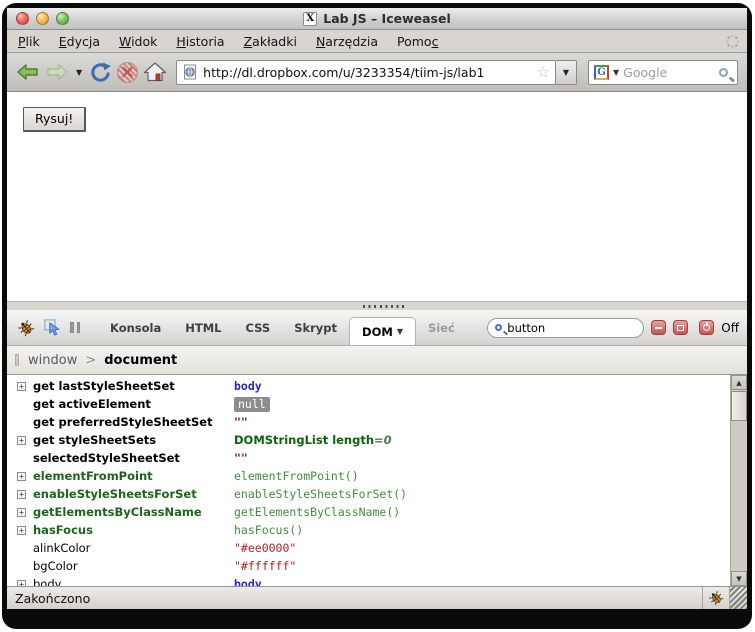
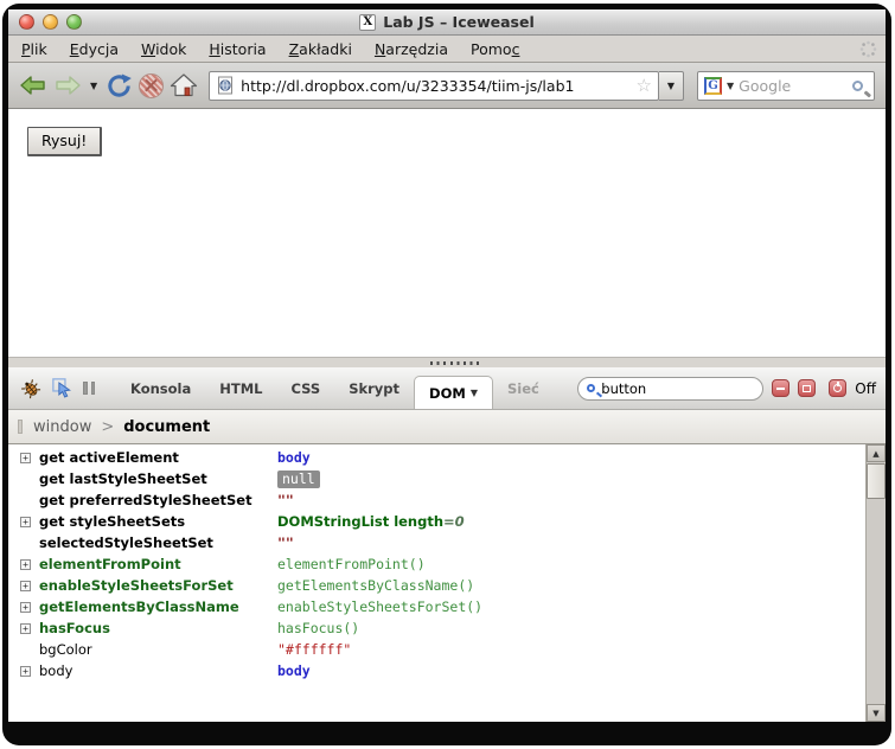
  X
  Lab JS – Iceweasel
  Plik
  Edycja
  Widok
  Historia
  Zakładki
  Narzędzia
  Pomoc
  ▼
  http://dl.dropbox.com/u/3233354/tiim-js/lab1
  ☆
  ▼
  G
  ▼
  Google
  Rysuj!
  Konsola
  HTML
  CSS
  Skrypt
  DOM
  ▼
  Sieć
  button
  Off
  window
  >
  document
  +
- get lastStyleSheetSet
+ get activeElement
  body
- get activeElement
+ get lastStyleSheetSet
  null
  get preferredStyleSheetSet
  ""
  +
  get styleSheetSets
  DOMStringList length=0
  selectedStyleSheetSet
  ""
  +
  elementFromPoint
  elementFromPoint()
  +
  enableStyleSheetsForSet
- enableStyleSheetsForSet()
+ getElementsByClassName()
  +
  getElementsByClassName
- getElementsByClassName()
+ enableStyleSheetsForSet()
  +
  hasFocus
  hasFocus()
- alinkColor
- "#ee0000"
  bgColor
  "#ffffff"
  +
  body
  body
  ▲
  ▼
- Zakończono
